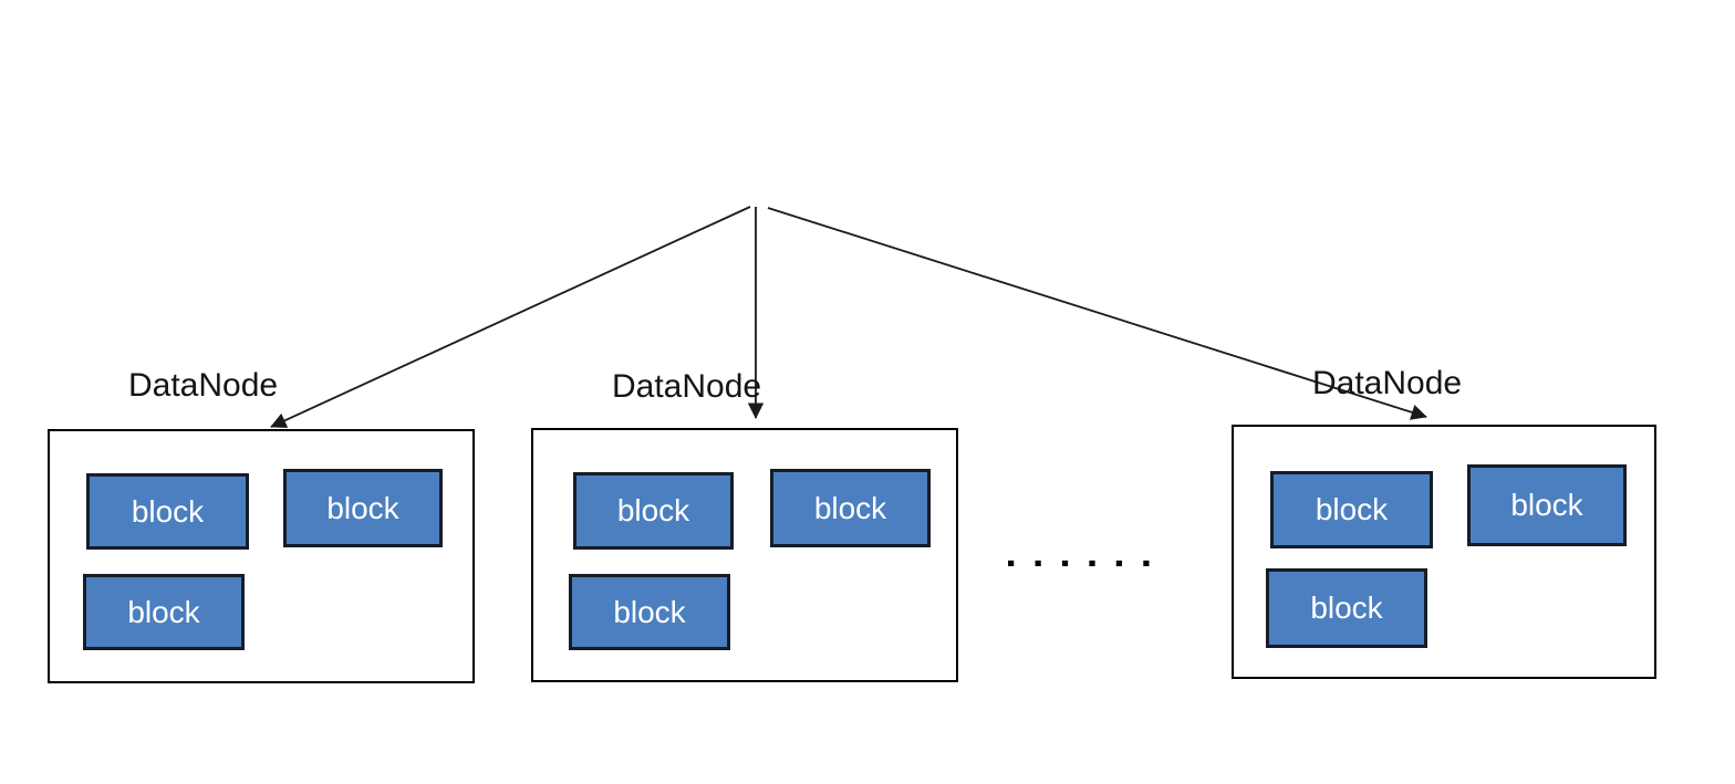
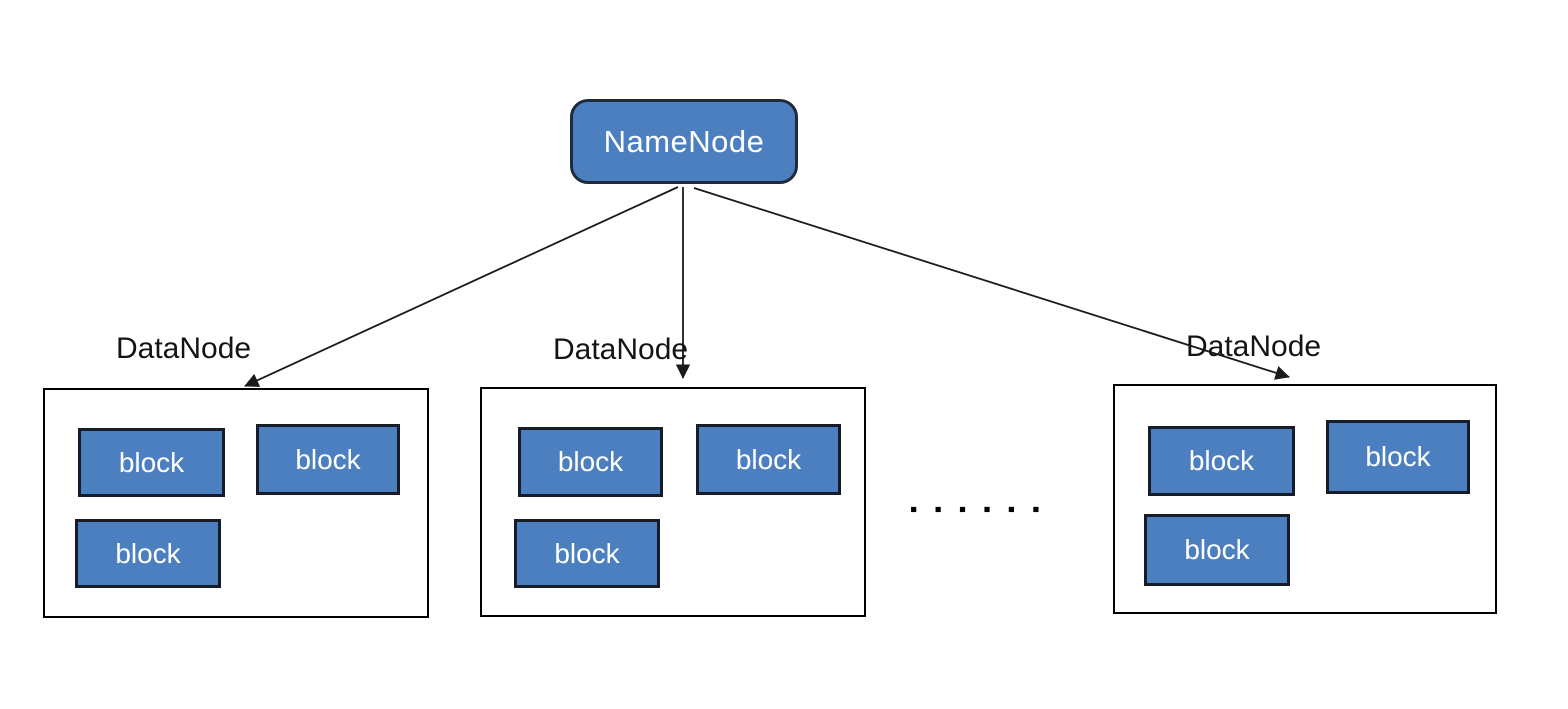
+ NameNode
  DataNode
  block
  block
  block
  DataNode
  block
  block
  block
  ▪▪▪▪▪▪
  DataNode
  block
  block
  block
